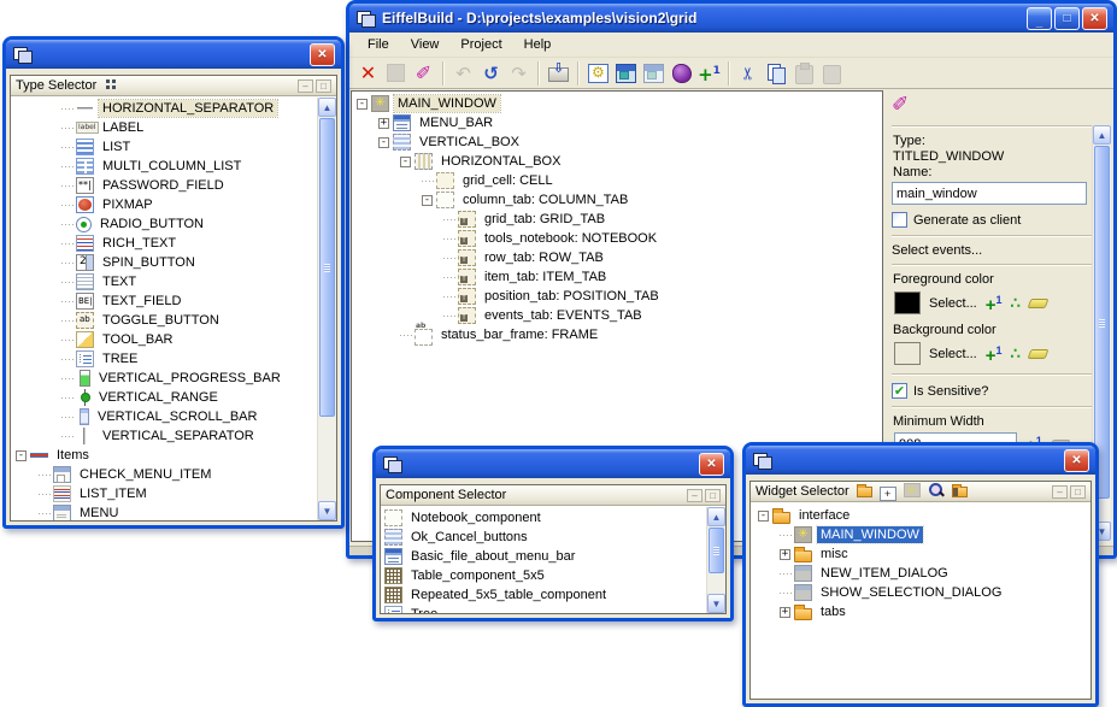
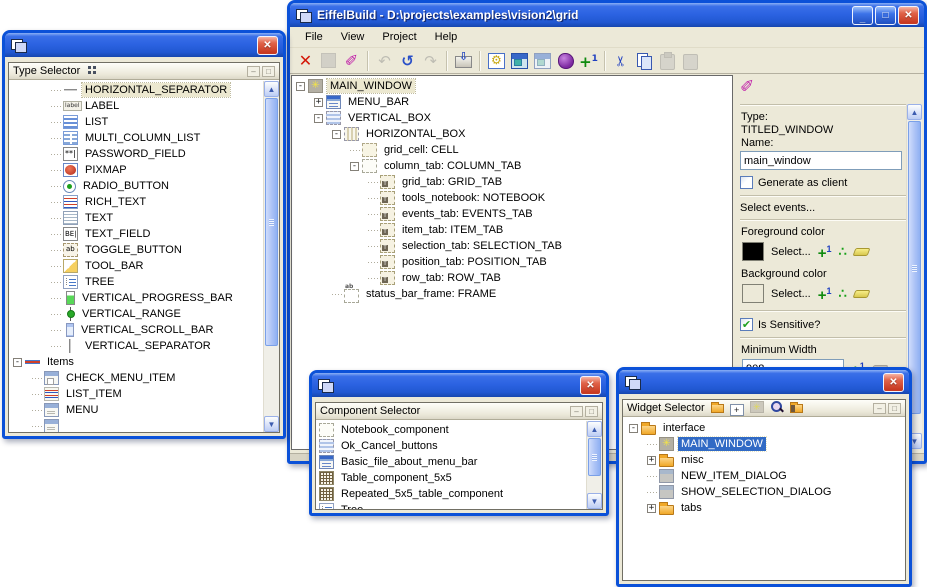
  EiffelBuild - D:\projects\examples\vision2\grid
  _
  □
  ✕
  File
  View
  Project
  Help
  ✕
  ✐
  ↶
  ↺
  ↷
  +1
  -
  MAIN_WINDOW
  +
  MENU_BAR
  -
  VERTICAL_BOX
  -
  HORIZONTAL_BOX
  grid_cell: CELL
  -
  column_tab: COLUMN_TAB
  grid_tab: GRID_TAB
  tools_notebook: NOTEBOOK
- row_tab: ROW_TAB
+ events_tab: EVENTS_TAB
  item_tab: ITEM_TAB
+ selection_tab: SELECTION_TAB
  position_tab: POSITION_TAB
- events_tab: EVENTS_TAB
+ row_tab: ROW_TAB
  status_bar_frame: FRAME
  ✐
  Type:
  TITLED_WINDOW
  Name:
  main_window
  Generate as client
  Select events...
  Foreground color
  Select...
  +1
  ∴
  Background color
  Select...
  +1
  ∴
  Is Sensitive?
  Minimum Width
  ▲
  ▼
  ✕
  Type Selector
  –
  □
  HORIZONTAL_SEPARATOR
  LABEL
  LIST
  MULTI_COLUMN_LIST
  PASSWORD_FIELD
  PIXMAP
  RADIO_BUTTON
  RICH_TEXT
- SPIN_BUTTON
  TEXT
  TEXT_FIELD
  TOGGLE_BUTTON
  TOOL_BAR
  TREE
  VERTICAL_PROGRESS_BAR
  VERTICAL_RANGE
  VERTICAL_SCROLL_BAR
  VERTICAL_SEPARATOR
  -
  Items
  CHECK_MENU_ITEM
  LIST_ITEM
  MENU
  ▲
  ▼
  ✕
  Component Selector
  –
  □
  Notebook_component
  Ok_Cancel_buttons
  Basic_file_about_menu_bar
  Table_component_5x5
  Repeated_5x5_table_component
  ▲
  ▼
  ✕
  Widget Selector
  –
  □
  -
  interface
  MAIN_WINDOW
  +
  misc
  NEW_ITEM_DIALOG
  SHOW_SELECTION_DIALOG
  +
  tabs
